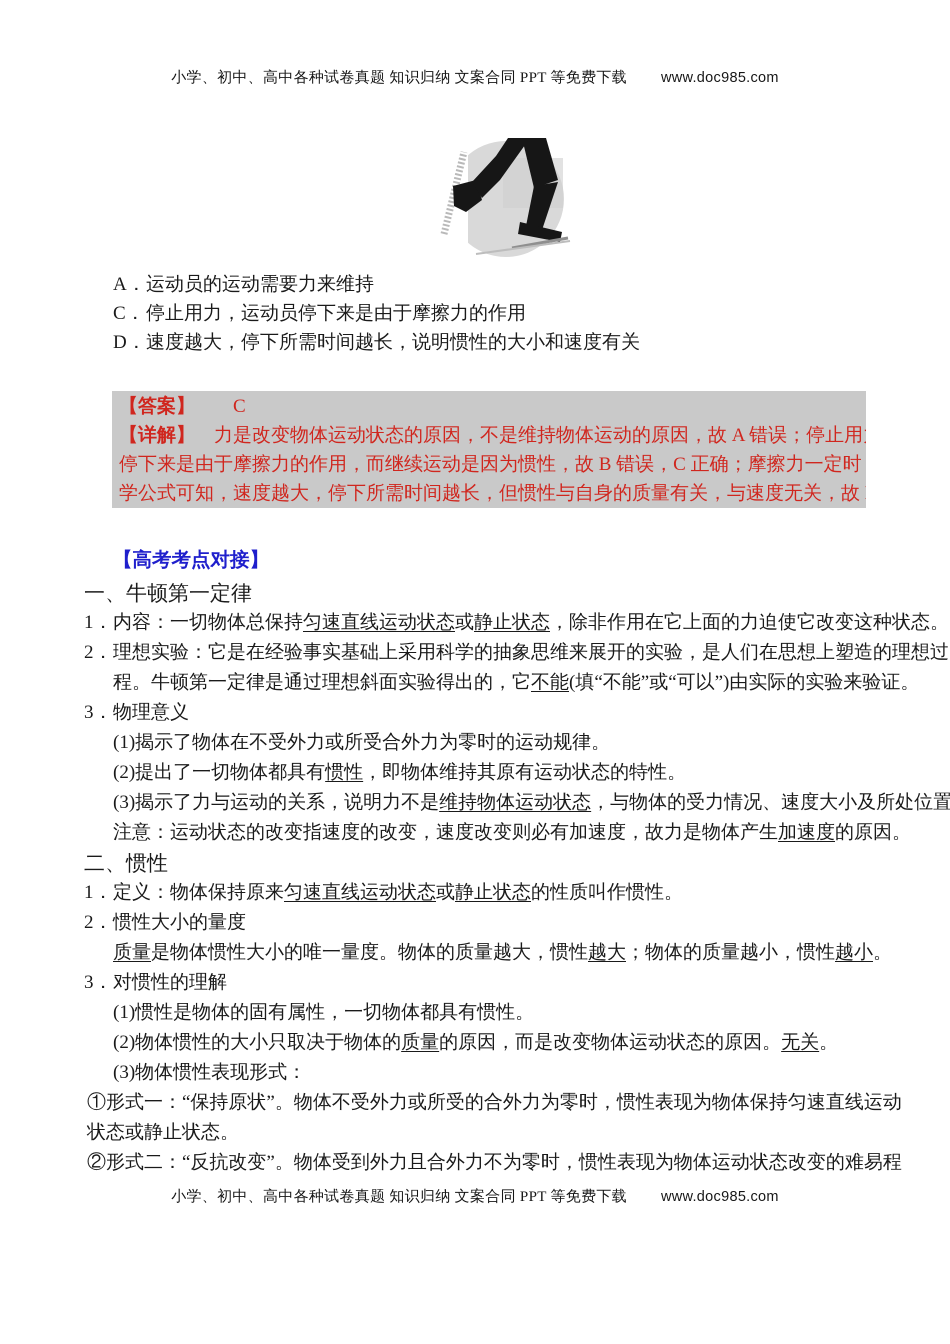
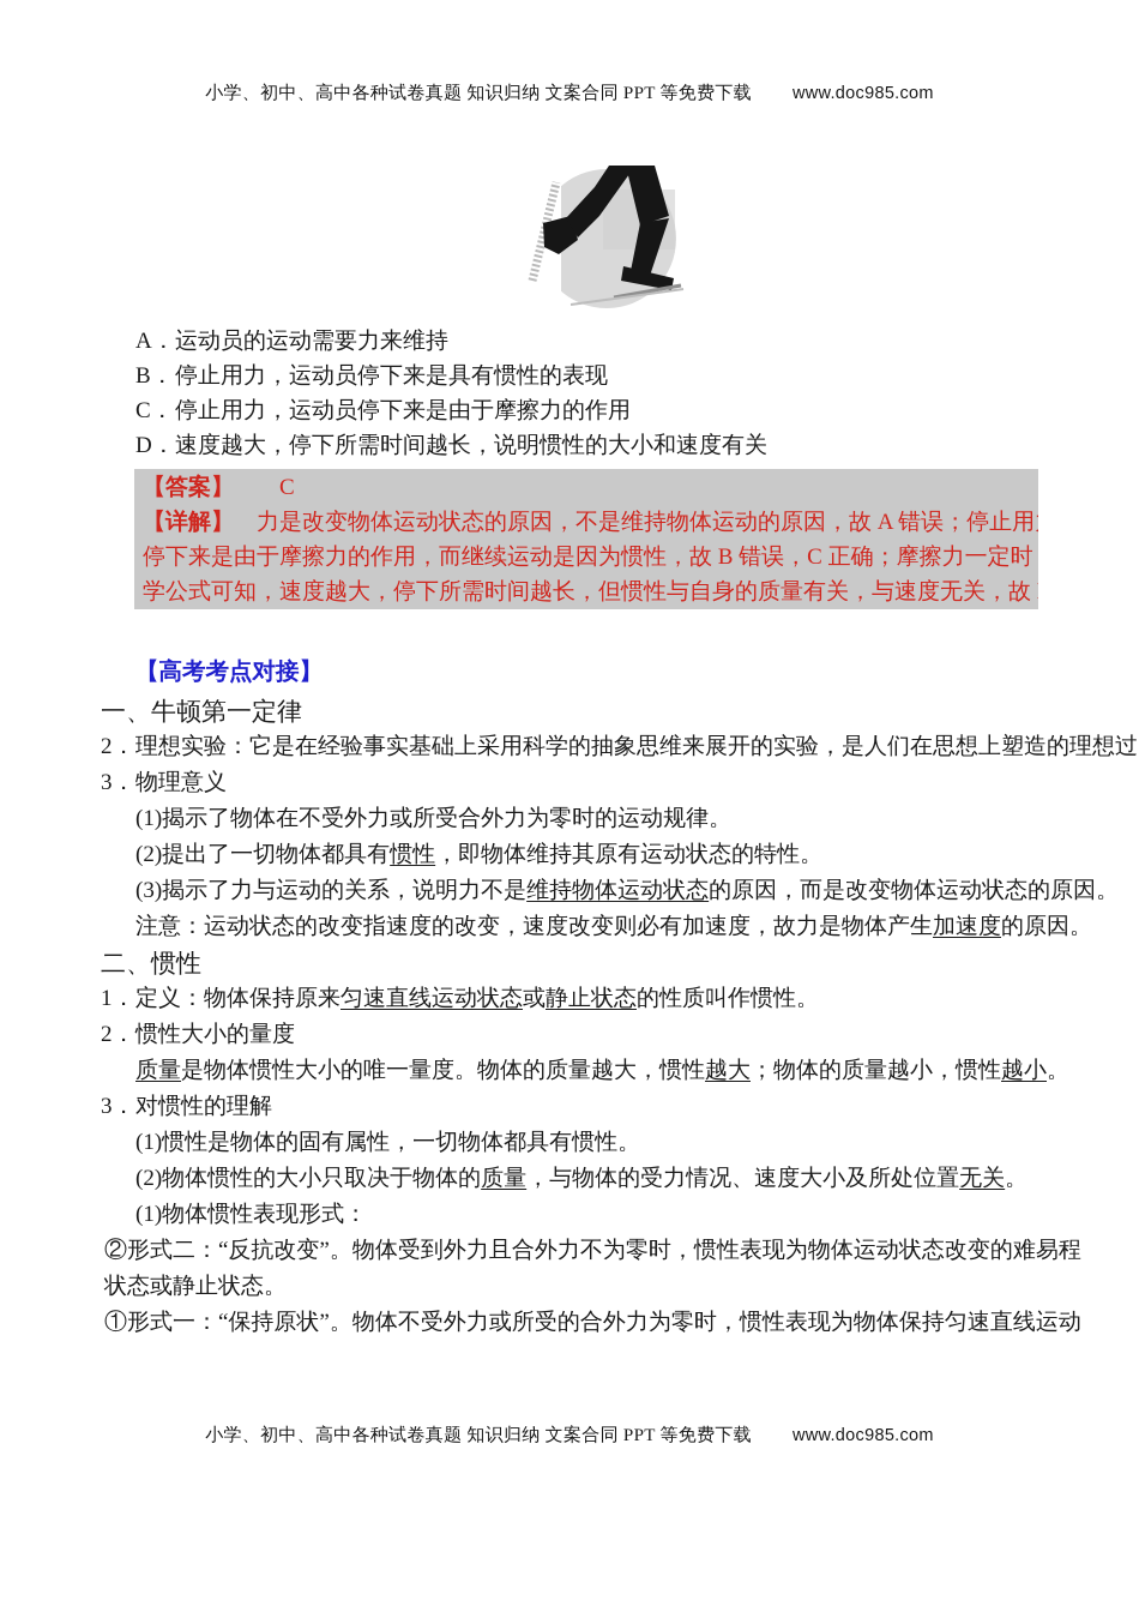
  小学、初中、高中各种试卷真题 知识归纳 文案合同 PPT 等免费下载 www.doc985.com
  A．运动员的运动需要力来维持
+ B．停止用力，运动员停下来是具有惯性的表现
  C．停止用力，运动员停下来是由于摩擦力的作用
  D．速度越大，停下所需时间越长，说明惯性的大小和速度有关
  【答案】 C
  【详解】 力是改变物体运动状态的原因，不是维持物体运动的原因，故 A 错误；停止用
  停下来是由于摩擦力的作用，而继续运动是因为惯性，故 B 错误，C 正确；摩擦力一定时
  学公式可知，速度越大，停下所需时间越长，但惯性与自身的质量有关，与速度无关，故
  【高考考点对接】
  一、牛顿第一定律
- 1．内容：一切物体总保持匀速直线运动状态或静止状态，除非作用在它上面的力迫使它改变这种状态。
  2．理想实验：它是在经验事实基础上采用科学的抽象思维来展开的实验，是人们在思想上塑造的理想过
- 程。牛顿第一定律是通过理想斜面实验得出的，它不能(填“不能”或“可以”)由实际的实验来验证。
  3．物理意义
  (1)揭示了物体在不受外力或所受合外力为零时的运动规律。
  (2)提出了一切物体都具有惯性，即物体维持其原有运动状态的特性。
- (3)揭示了力与运动的关系，说明力不是维持物体运动状态，与物体的受力情况、速度大小及所处位置
+ (3)揭示了力与运动的关系，说明力不是维持物体运动状态的原因，而是改变物体运动状态的原因。
  注意：运动状态的改变指速度的改变，速度改变则必有加速度，故力是物体产生加速度的原因。
  二、惯性
  1．定义：物体保持原来匀速直线运动状态或静止状态的性质叫作惯性。
  2．惯性大小的量度
  质量是物体惯性大小的唯一量度。物体的质量越大，惯性越大；物体的质量越小，惯性越小。
  3．对惯性的理解
  (1)惯性是物体的固有属性，一切物体都具有惯性。
- (2)物体惯性的大小只取决于物体的质量的原因，而是改变物体运动状态的原因。无关。
+ (2)物体惯性的大小只取决于物体的质量，与物体的受力情况、速度大小及所处位置无关。
- (3)物体惯性表现形式：
+ (1)物体惯性表现形式：
- ①形式一：“保持原状”。物体不受外力或所受的合外力为零时，惯性表现为物体保持匀速直线运动
+ ②形式二：“反抗改变”。物体受到外力且合外力不为零时，惯性表现为物体运动状态改变的难易程
  状态或静止状态。
- ②形式二：“反抗改变”。物体受到外力且合外力不为零时，惯性表现为物体运动状态改变的难易程
+ ①形式一：“保持原状”。物体不受外力或所受的合外力为零时，惯性表现为物体保持匀速直线运动
  小学、初中、高中各种试卷真题 知识归纳 文案合同 PPT 等免费下载 www.doc985.com
